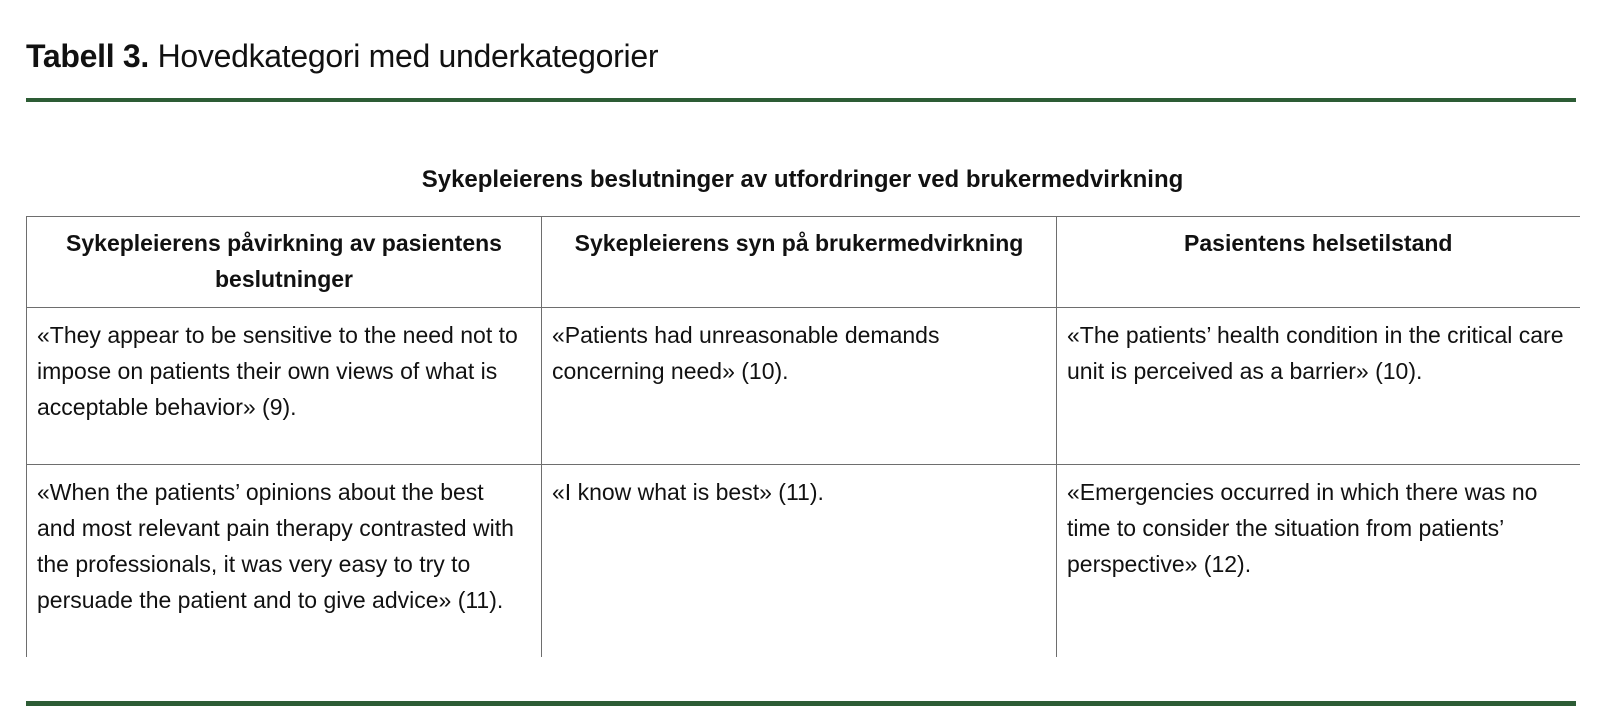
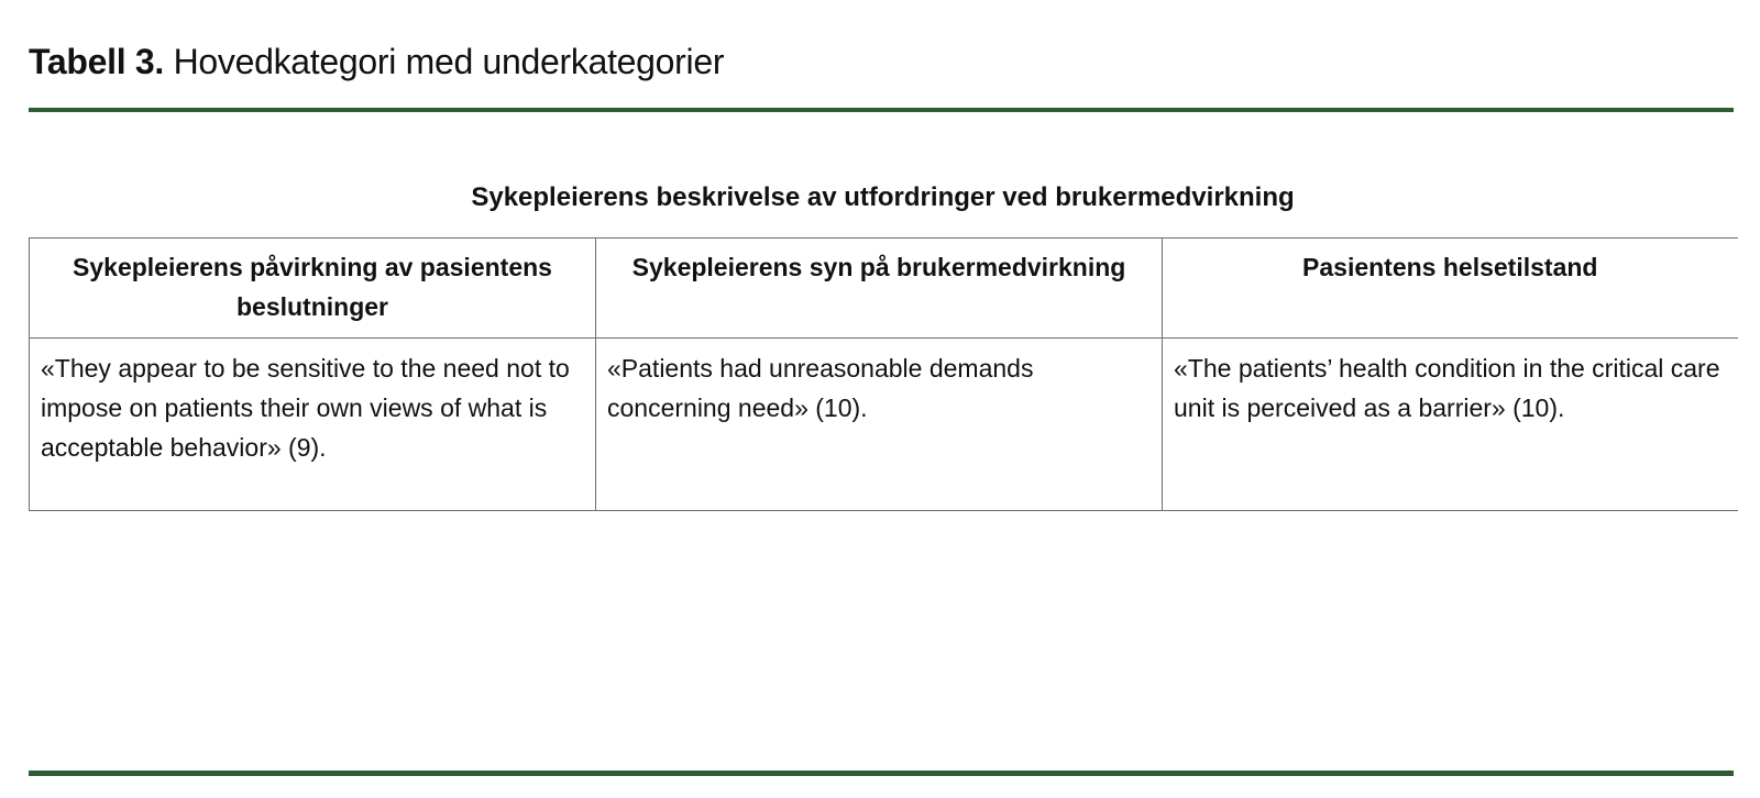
  Tabell 3. Hovedkategori med underkategorier
- Sykepleierens beslutninger av utfordringer ved brukermedvirkning
+ Sykepleierens beskrivelse av utfordringer ved brukermedvirkning
  Sykepleierens påvirkning av pasientens beslutninger	Sykepleierens syn på brukermedvirkning	Pasientens helsetilstand
  «They appear to be sensitive to the need not to impose on patients their own views of what is acceptable behavior» (9).	«Patients had unreasonable demands concerning need» (10).	«The patients’ health condition in the critical care unit is perceived as a barrier» (10).
- «When the patients’ opinions about the best and most relevant pain therapy contrasted with the professionals, it was very easy to try to persuade the patient and to give advice» (11).	«I know what is best» (11).	«Emergencies occurred in which there was no time to consider the situation from patients’ perspective» (12).
